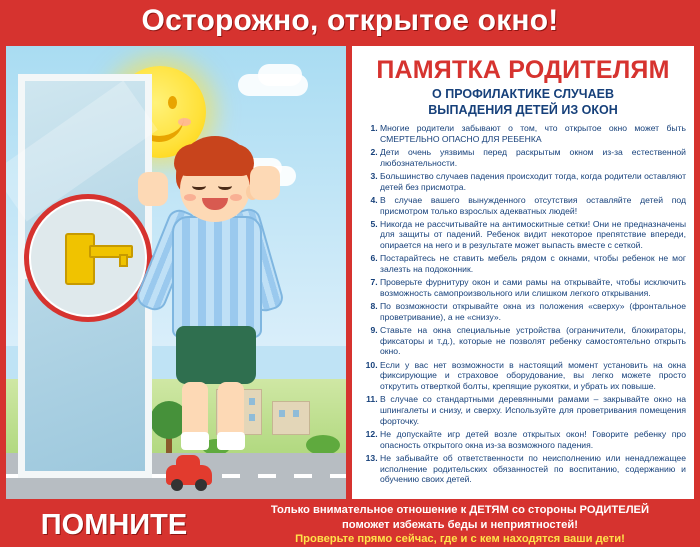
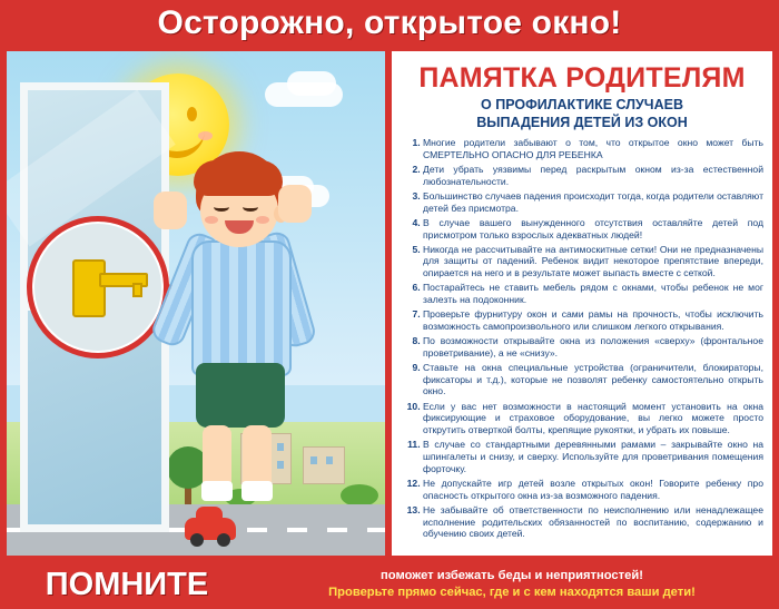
  Осторожно, открытое окно!
  ПАМЯТКА РОДИТЕЛЯМ
  О ПРОФИЛАКТИКЕ СЛУЧАЕВ
  ВЫПАДЕНИЯ ДЕТЕЙ ИЗ ОКОН
  Многие родители забывают о том, что открытое окно может быть СМЕРТЕЛЬНО ОПАСНО ДЛЯ РЕБЕНКА
- Дети очень уязвимы перед раскрытым окном из-за естественной любознательности.
+ Дети убрать уязвимы перед раскрытым окном из-за естественной любознательности.
  Большинство случаев падения происходит тогда, когда родители оставляют детей без присмотра.
  В случае вашего вынужденного отсутствия оставляйте детей под присмотром только взрослых адекватных людей!
  Никогда не рассчитывайте на антимоскитные сетки! Они не предназначены для защиты от падений. Ребенок видит некоторое препятствие впереди, опирается на него и в результате может выпасть вместе с сеткой.
  Постарайтесь не ставить мебель рядом с окнами, чтобы ребенок не мог залезть на подоконник.
- Проверьте фурнитуру окон и сами рамы на открывайте, чтобы исключить возможность самопроизвольного или слишком легкого открывания.
+ Проверьте фурнитуру окон и сами рамы на прочность, чтобы исключить возможность самопроизвольного или слишком легкого открывания.
  По возможности открывайте окна из положения «сверху» (фронтальное проветривание), а не «снизу».
  Ставьте на окна специальные устройства (ограничители, блокираторы, фиксаторы и т.д.), которые не позволят ребенку самостоятельно открыть окно.
  Если у вас нет возможности в настоящий момент установить на окна фиксирующие и страховое оборудование, вы легко можете просто открутить отверткой болты, крепящие рукоятки, и убрать их повыше.
  В случае со стандартными деревянными рамами – закрывайте окно на шпингалеты и снизу, и сверху. Используйте для проветривания помещения форточку.
  Не допускайте игр детей возле открытых окон! Говорите ребенку про опасность открытого окна из-за возможного падения.
  Не забывайте об ответственности по неисполнению или ненадлежащее исполнение родительских обязанностей по воспитанию, содержанию и обучению своих детей.
  ПОМНИТЕ
- Только внимательное отношение к ДЕТЯМ со стороны РОДИТЕЛЕЙ
  поможет избежать беды и неприятностей!
  Проверьте прямо сейчас, где и с кем находятся ваши дети!
